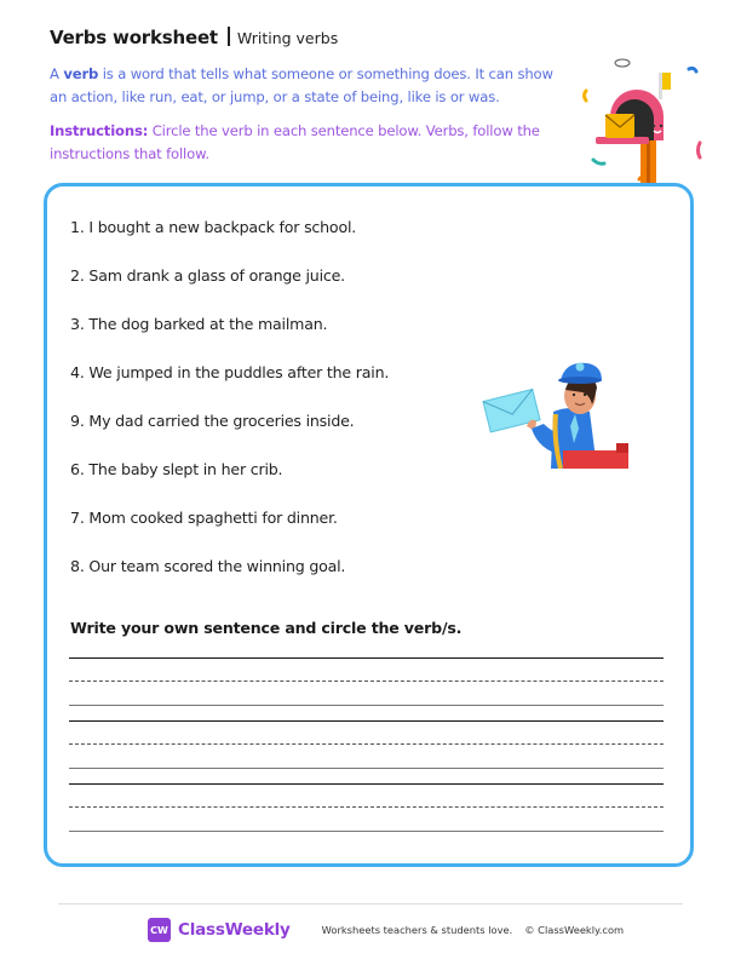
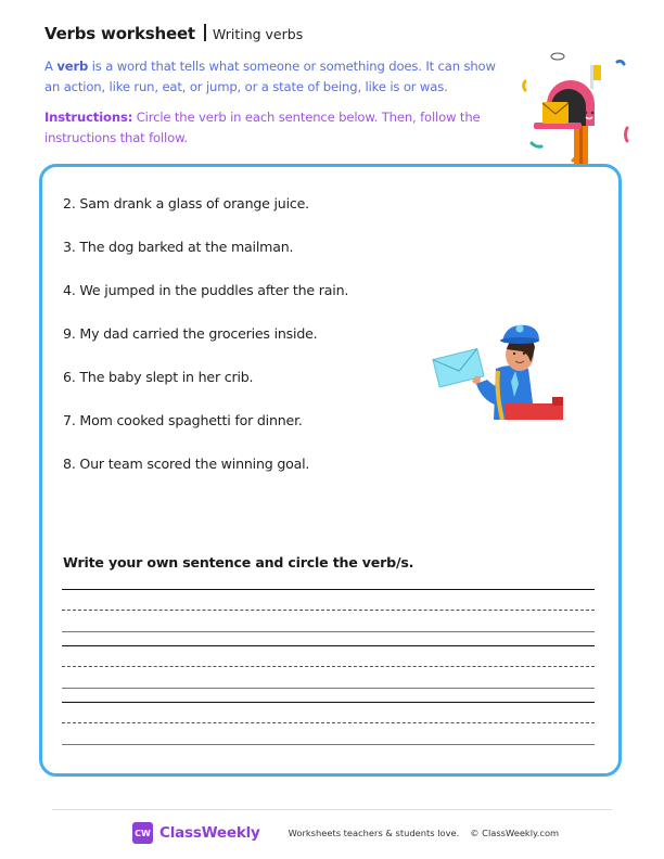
  Verbs worksheet
  Writing verbs
  A verb is a word that tells what someone or something does. It can show an action, like run, eat, or jump, or a state of being, like is or was.
- Instructions: Circle the verb in each sentence below. Verbs, follow the instructions that follow.
+ Instructions: Circle the verb in each sentence below. Then, follow the instructions that follow.
- 1. I bought a new backpack for school.
  2. Sam drank a glass of orange juice.
  3. The dog barked at the mailman.
  4. We jumped in the puddles after the rain.
  9. My dad carried the groceries inside.
  6. The baby slept in her crib.
  7. Mom cooked spaghetti for dinner.
  8. Our team scored the winning goal.
  Write your own sentence and circle the verb/s.
  CW
  ClassWeekly
  Worksheets teachers & students love.
  © ClassWeekly.com
